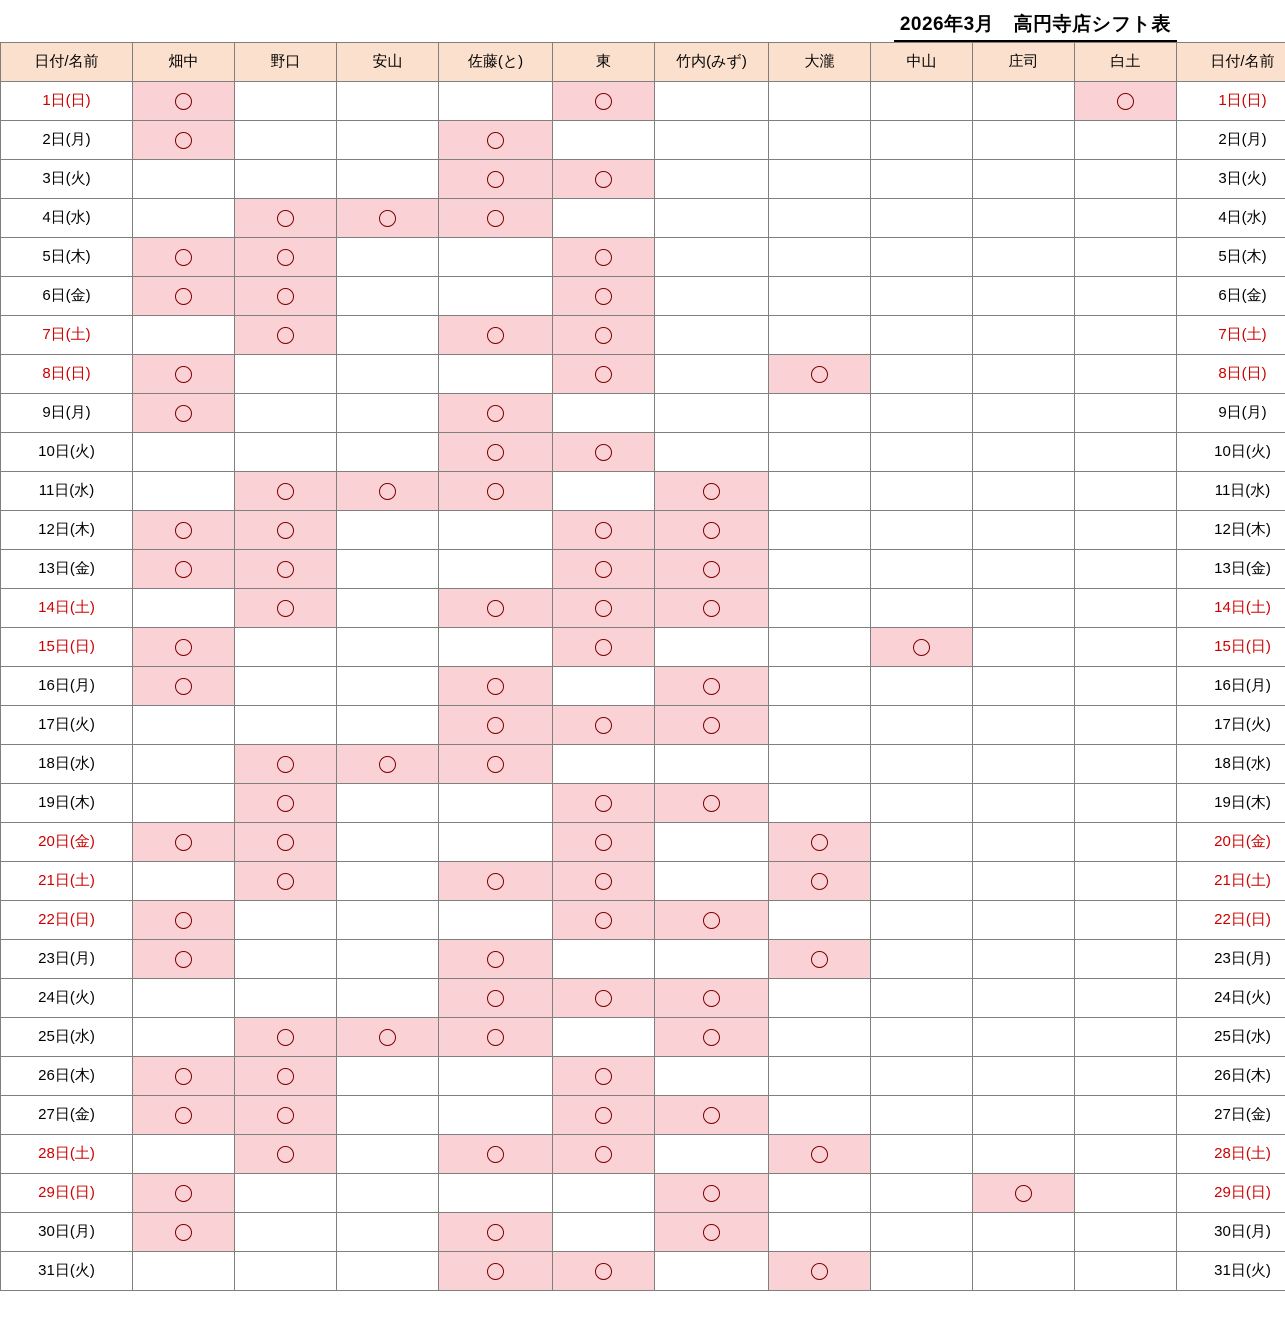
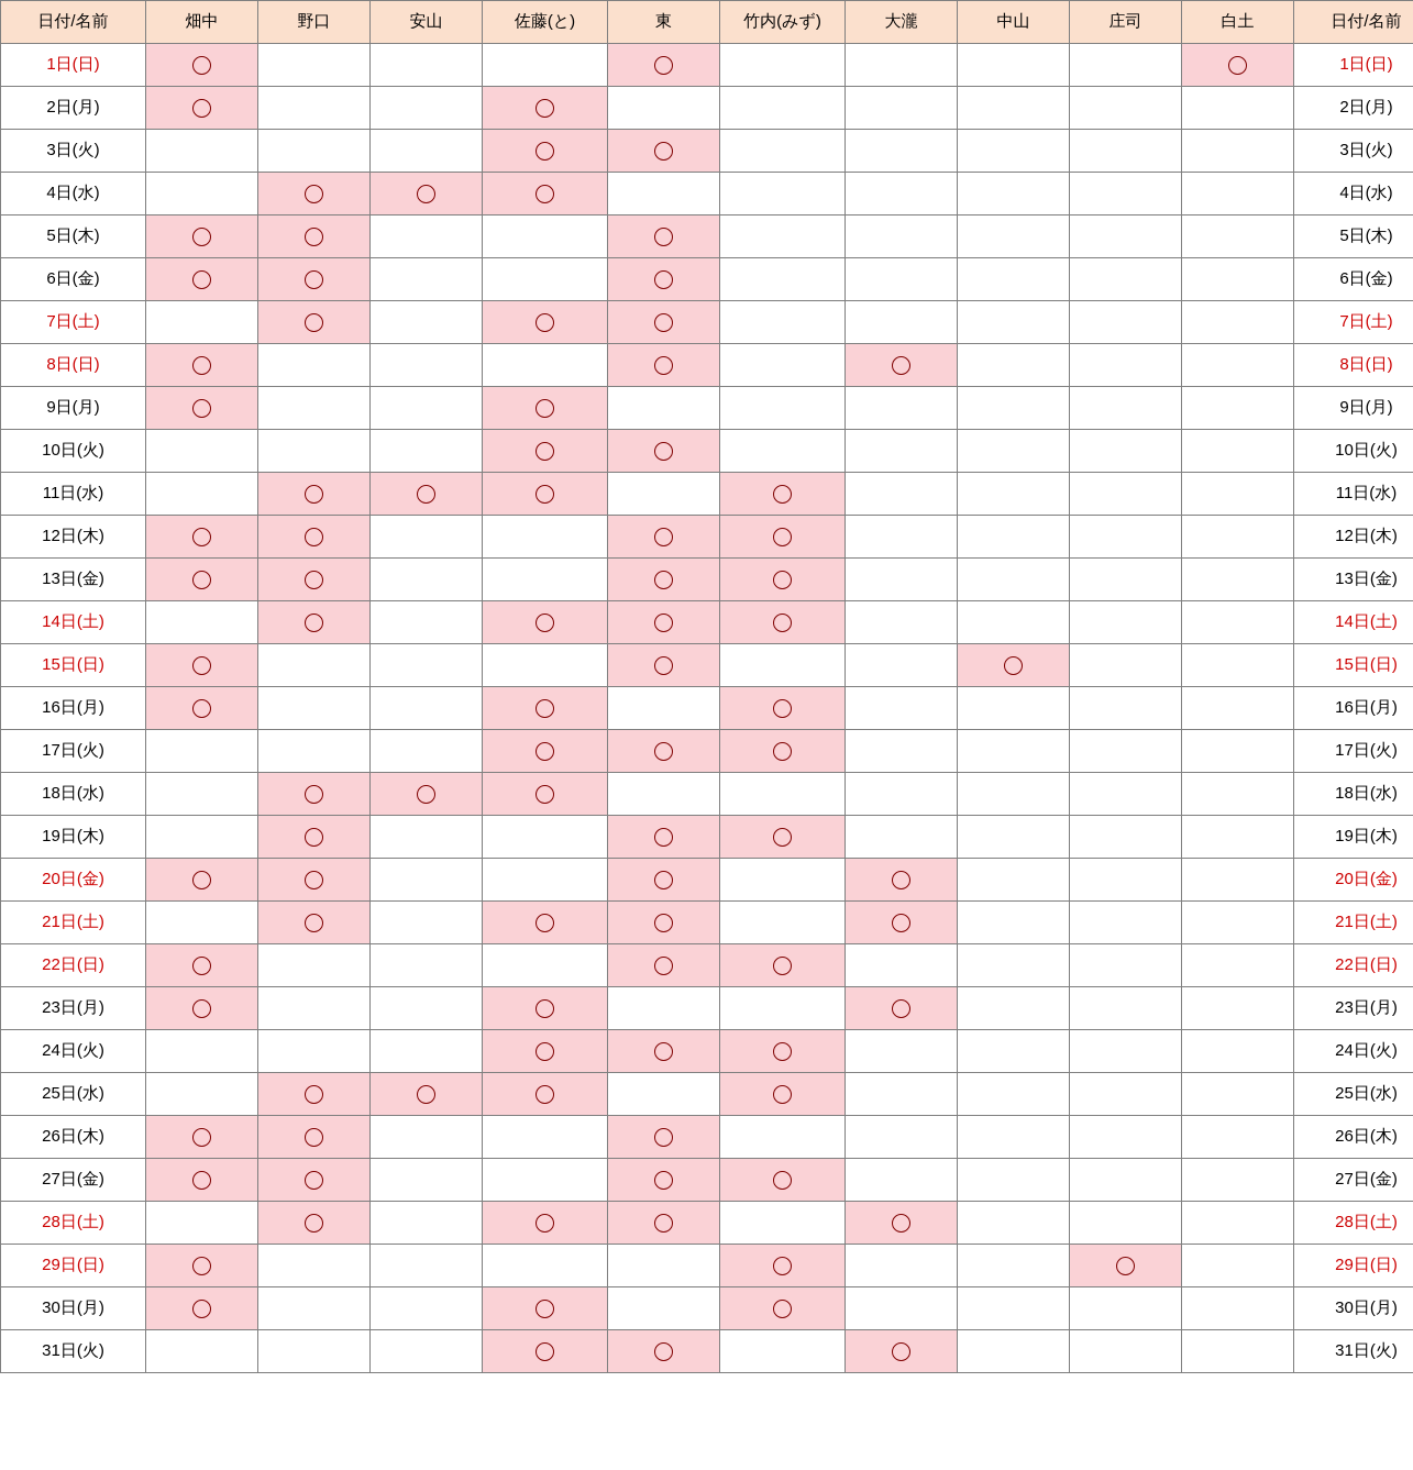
- 2026年3月 高円寺店シフト表
  日付/名前	畑中	野口	安山	佐藤(と)	東	竹内(みず)	大瀧	中山	庄司	白土	日付/名前
  1日(日)											1日(日)
  2日(月)											2日(月)
  3日(火)											3日(火)
  4日(水)											4日(水)
  5日(木)											5日(木)
  6日(金)											6日(金)
  7日(土)											7日(土)
  8日(日)											8日(日)
  9日(月)											9日(月)
  10日(火)											10日(火)
  11日(水)											11日(水)
  12日(木)											12日(木)
  13日(金)											13日(金)
  14日(土)											14日(土)
  15日(日)											15日(日)
  16日(月)											16日(月)
  17日(火)											17日(火)
  18日(水)											18日(水)
  19日(木)											19日(木)
  20日(金)											20日(金)
  21日(土)											21日(土)
  22日(日)											22日(日)
  23日(月)											23日(月)
  24日(火)											24日(火)
  25日(水)											25日(水)
  26日(木)											26日(木)
  27日(金)											27日(金)
  28日(土)											28日(土)
  29日(日)											29日(日)
  30日(月)											30日(月)
  31日(火)											31日(火)
